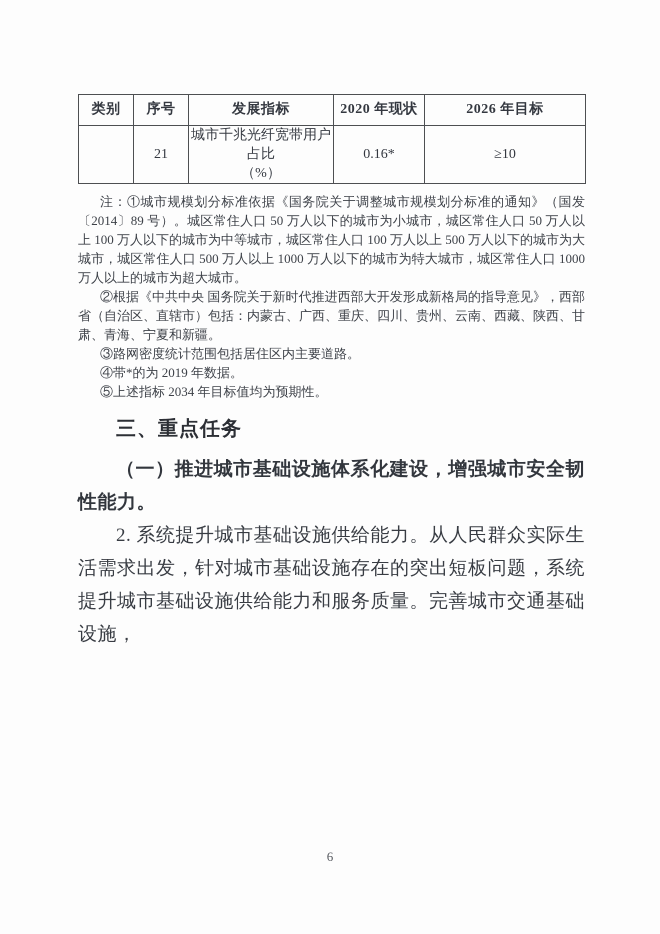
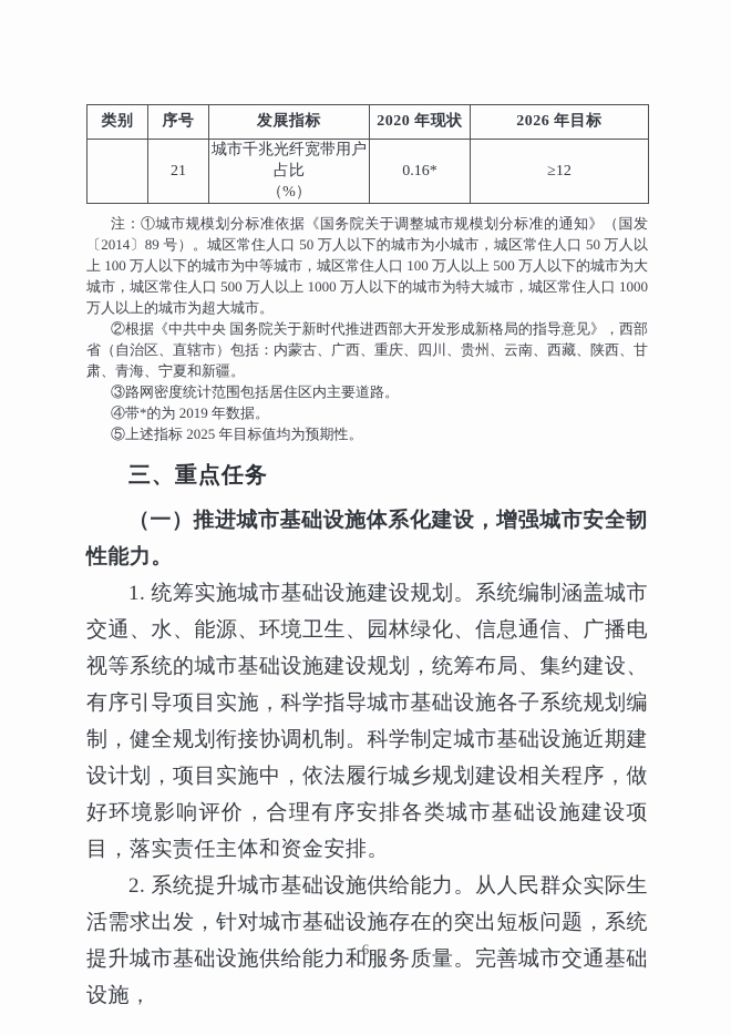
  类别	序号	发展指标	2020 年现状	2026 年目标
- 	21	城市千兆光纤宽带用户占比 （%）	0.16*	≥10
+ 	21	城市千兆光纤宽带用户占比 （%）	0.16*	≥12
  注：①城市规模划分标准依据《国务院关于调整城市规模划分标准的通知》（国发〔2014〕89 号）。城区常住人口 50 万人以下的城市为小城市，城区常住人口 50 万人以上 100 万人以下的城市为中等城市，城区常住人口 100 万人以上 500 万人以下的城市为大城市，城区常住人口 500 万人以上 1000 万人以下的城市为特大城市，城区常住人口 1000 万人以上的城市为超大城市。
  ②根据《中共中央 国务院关于新时代推进西部大开发形成新格局的指导意见》，西部省（自治区、直辖市）包括：内蒙古、广西、重庆、四川、贵州、云南、西藏、陕西、甘肃、青海、宁夏和新疆。
  ③路网密度统计范围包括居住区内主要道路。
  ④带*的为 2019 年数据。
- ⑤上述指标 2034 年目标值均为预期性。
+ ⑤上述指标 2025 年目标值均为预期性。
  三、重点任务
  （一）推进城市基础设施体系化建设，增强城市安全韧性能力。
+ 1. 统筹实施城市基础设施建设规划。系统编制涵盖城市交通、水、能源、环境卫生、园林绿化、信息通信、广播电视等系统的城市基础设施建设规划，统筹布局、集约建设、有序引导项目实施，科学指导城市基础设施各子系统规划编制，健全规划衔接协调机制。科学制定城市基础设施近期建设计划，项目实施中，依法履行城乡规划建设相关程序，做好环境影响评价，合理有序安排各类城市基础设施建设项目，落实责任主体和资金安排。
  2. 系统提升城市基础设施供给能力。从人民群众实际生活需求出发，针对城市基础设施存在的突出短板问题，系统提升城市基础设施供给能力和服务质量。完善城市交通基础设施，
  6
